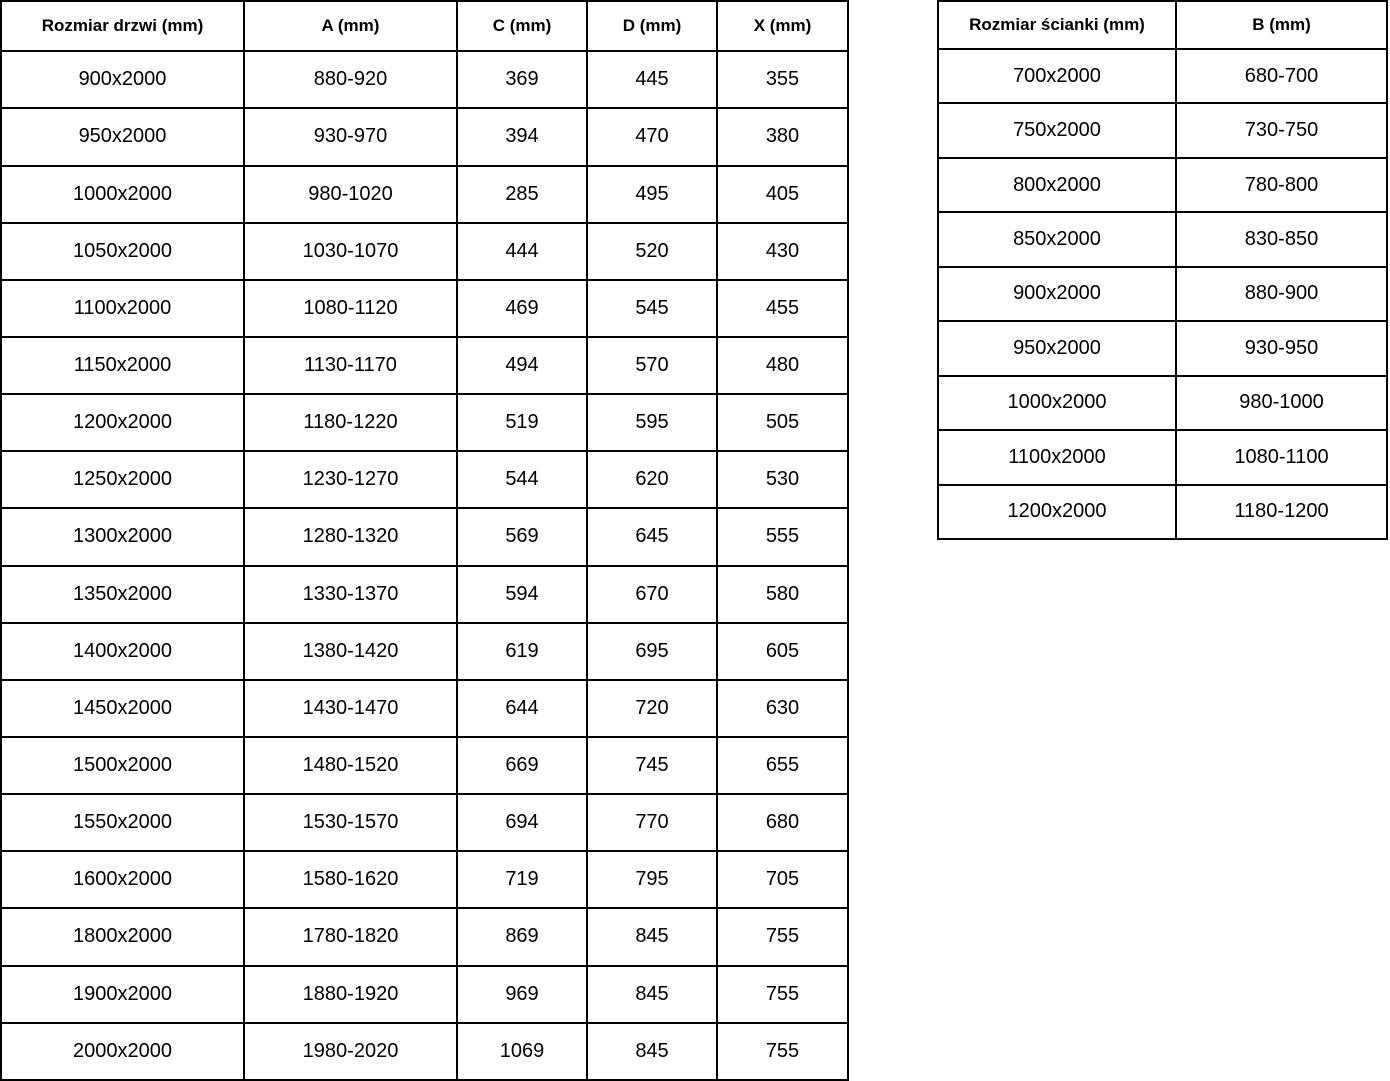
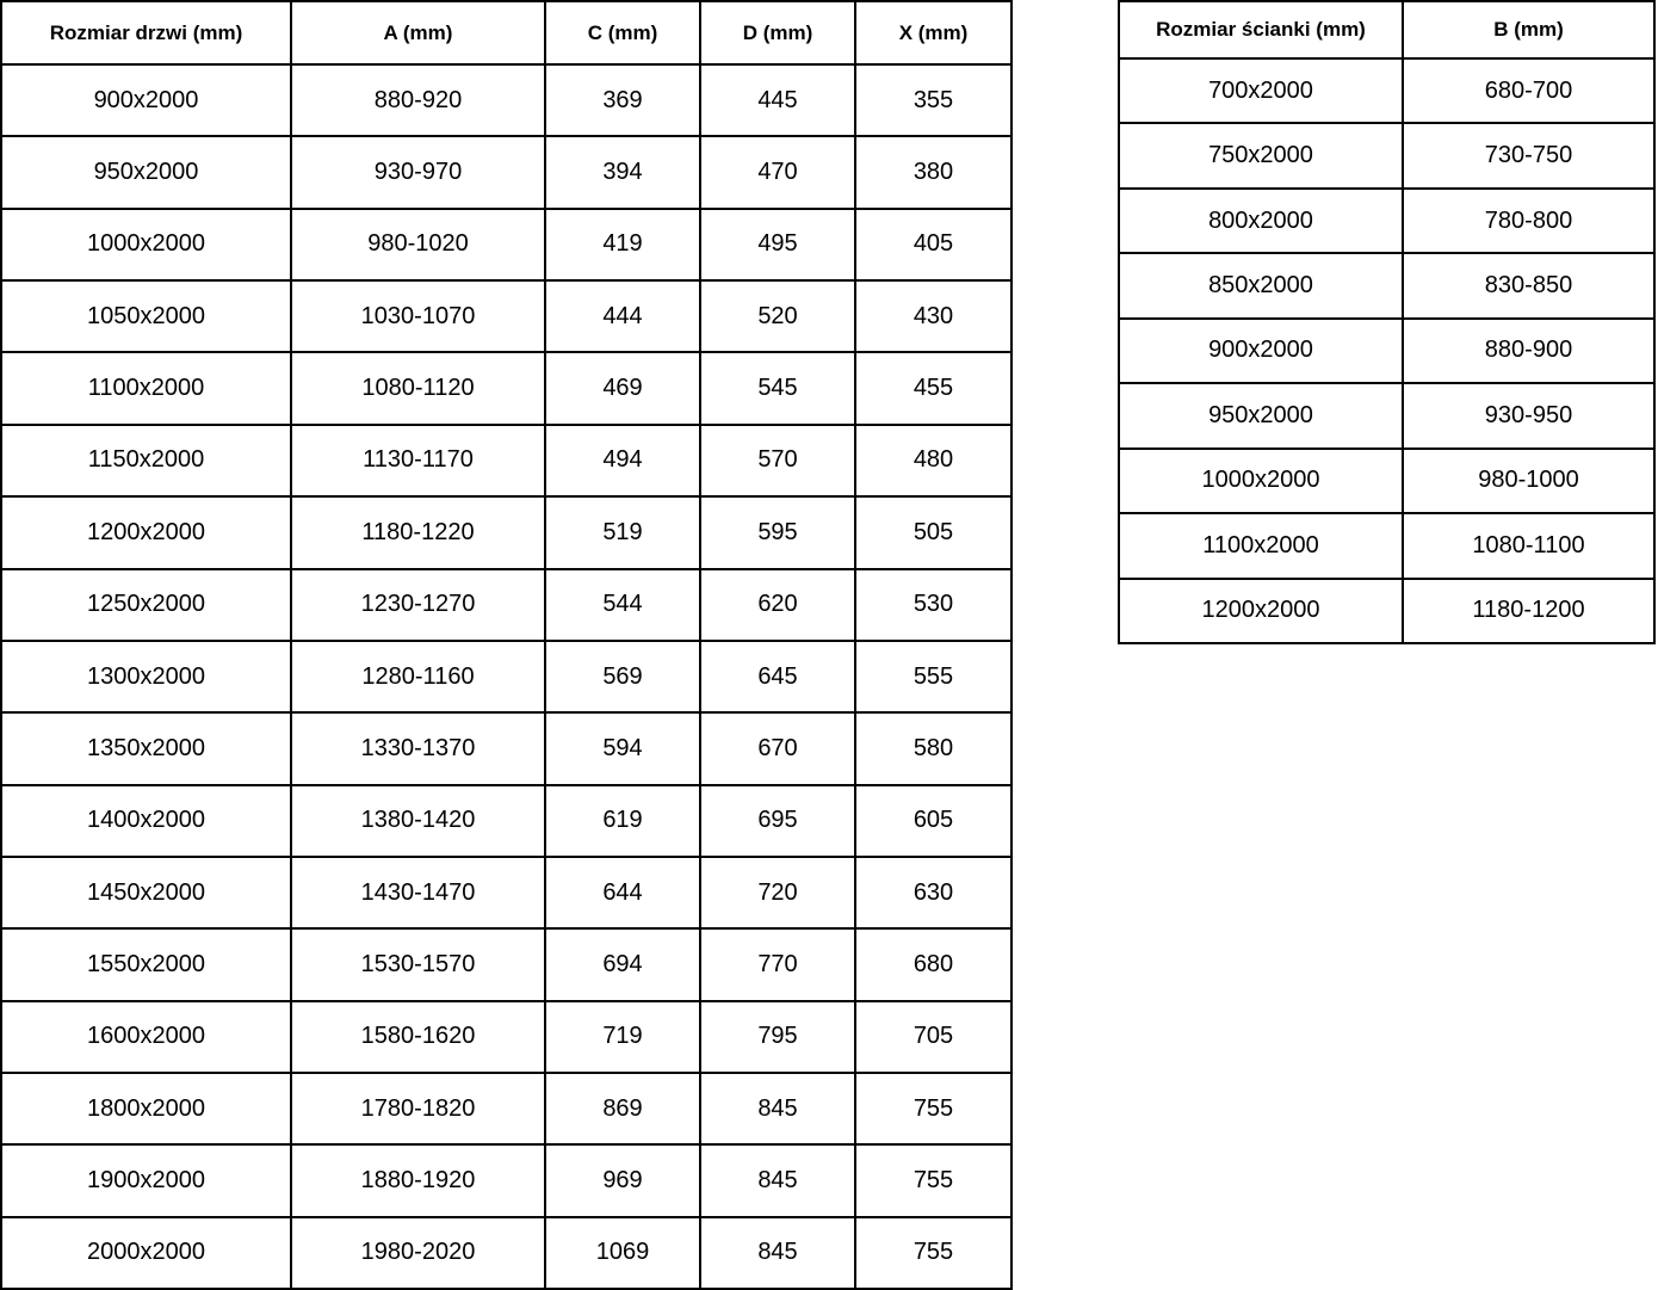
  Rozmiar drzwi (mm)	A (mm)	C (mm)	D (mm)	X (mm)
  900x2000	880-920	369	445	355
  950x2000	930-970	394	470	380
- 1000x2000	980-1020	285	495	405
+ 1000x2000	980-1020	419	495	405
  1050x2000	1030-1070	444	520	430
  1100x2000	1080-1120	469	545	455
  1150x2000	1130-1170	494	570	480
  1200x2000	1180-1220	519	595	505
  1250x2000	1230-1270	544	620	530
- 1300x2000	1280-1320	569	645	555
+ 1300x2000	1280-1160	569	645	555
  1350x2000	1330-1370	594	670	580
  1400x2000	1380-1420	619	695	605
  1450x2000	1430-1470	644	720	630
- 1500x2000	1480-1520	669	745	655
  1550x2000	1530-1570	694	770	680
  1600x2000	1580-1620	719	795	705
  1800x2000	1780-1820	869	845	755
  1900x2000	1880-1920	969	845	755
  2000x2000	1980-2020	1069	845	755
  Rozmiar ścianki (mm)	B (mm)
  700x2000	680-700
  750x2000	730-750
  800x2000	780-800
  850x2000	830-850
  900x2000	880-900
  950x2000	930-950
  1000x2000	980-1000
  1100x2000	1080-1100
  1200x2000	1180-1200
